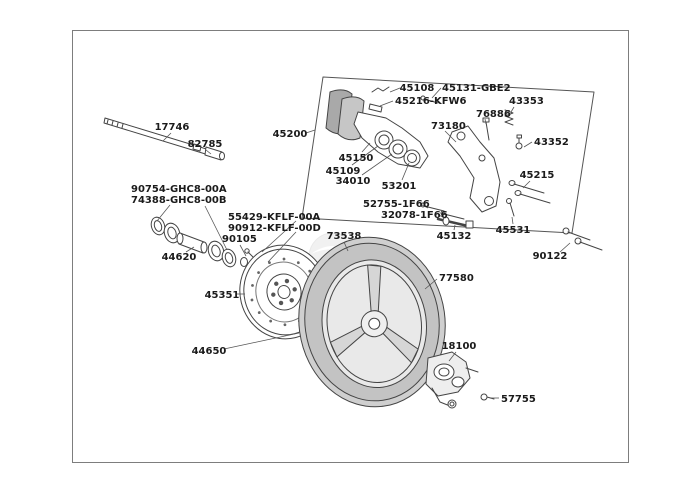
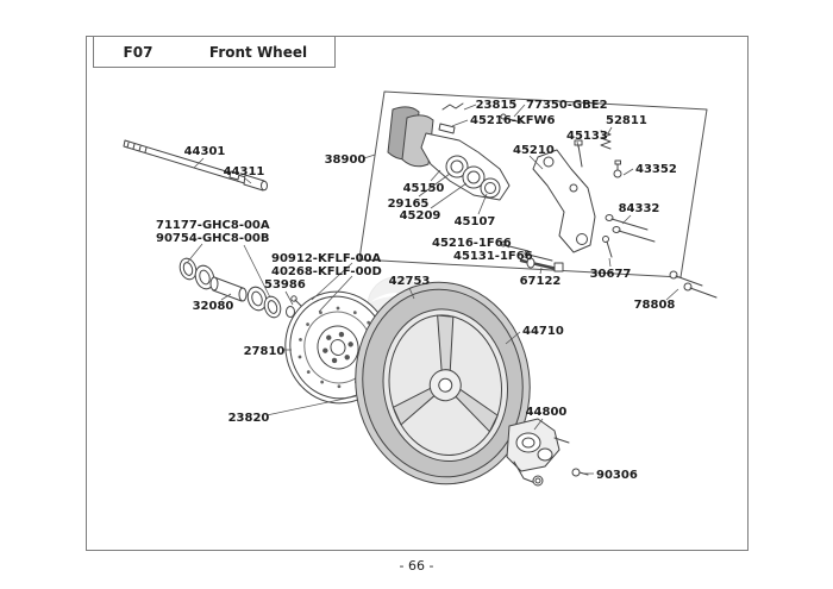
+ F07
+ Front Wheel
- 17746
+ 44301
- 82785
+ 44311
- 45200
+ 38900
- 45108
+ 23815
  45216-KFW6
- 45131-GBE2
+ 77350-GBE2
- 43353
+ 52811
- 76886
+ 45133
- 73180
+ 45210
  43352
  45150
- 45109
+ 29165
- 34010
+ 45209
- 53201
+ 45107
- 45215
+ 84332
- 90754-GHC8-00A
+ 71177-GHC8-00A
- 74388-GHC8-00B
+ 90754-GHC8-00B
- 52755-1F66
+ 45216-1F66
- 32078-1F66
+ 45131-1F66
- 55429-KFLF-00A
+ 90912-KFLF-00A
- 90912-KFLF-00D
+ 40268-KFLF-00D
- 90105
+ 53986
- 73538
+ 42753
- 45132
+ 67122
- 45531
+ 30677
- 90122
+ 78808
- 44620
+ 32080
- 77580
+ 44710
- 45351
+ 27810
- 44650
+ 23820
- 18100
+ 44800
- 57755
+ 90306
+ - 66 -
